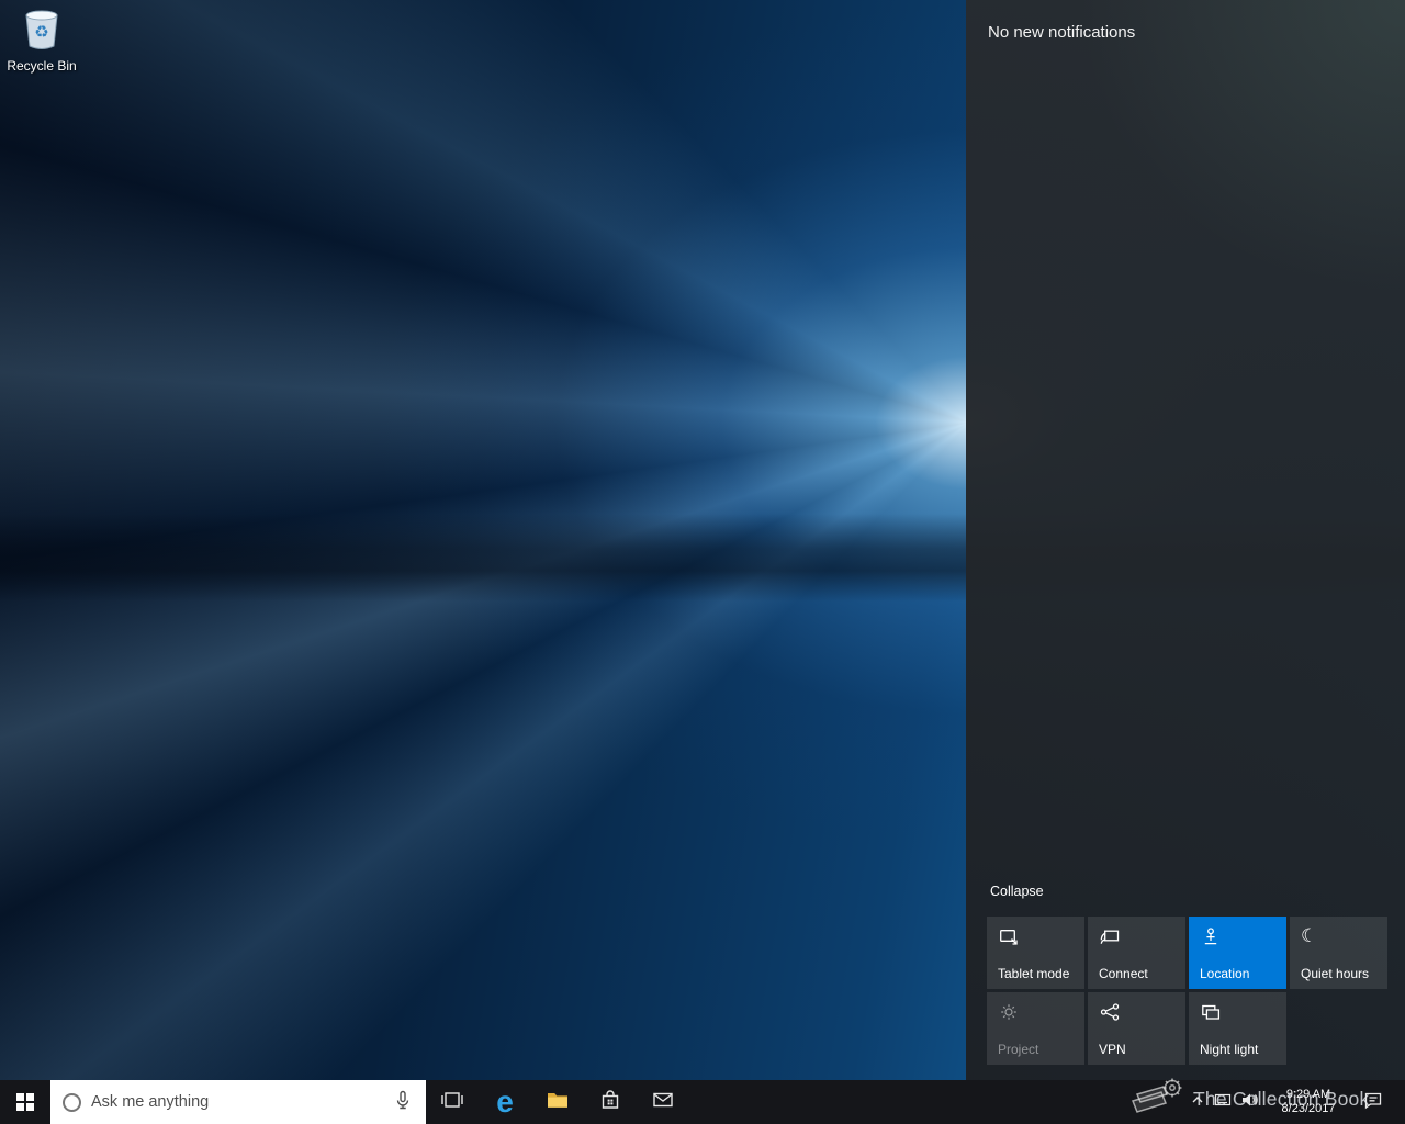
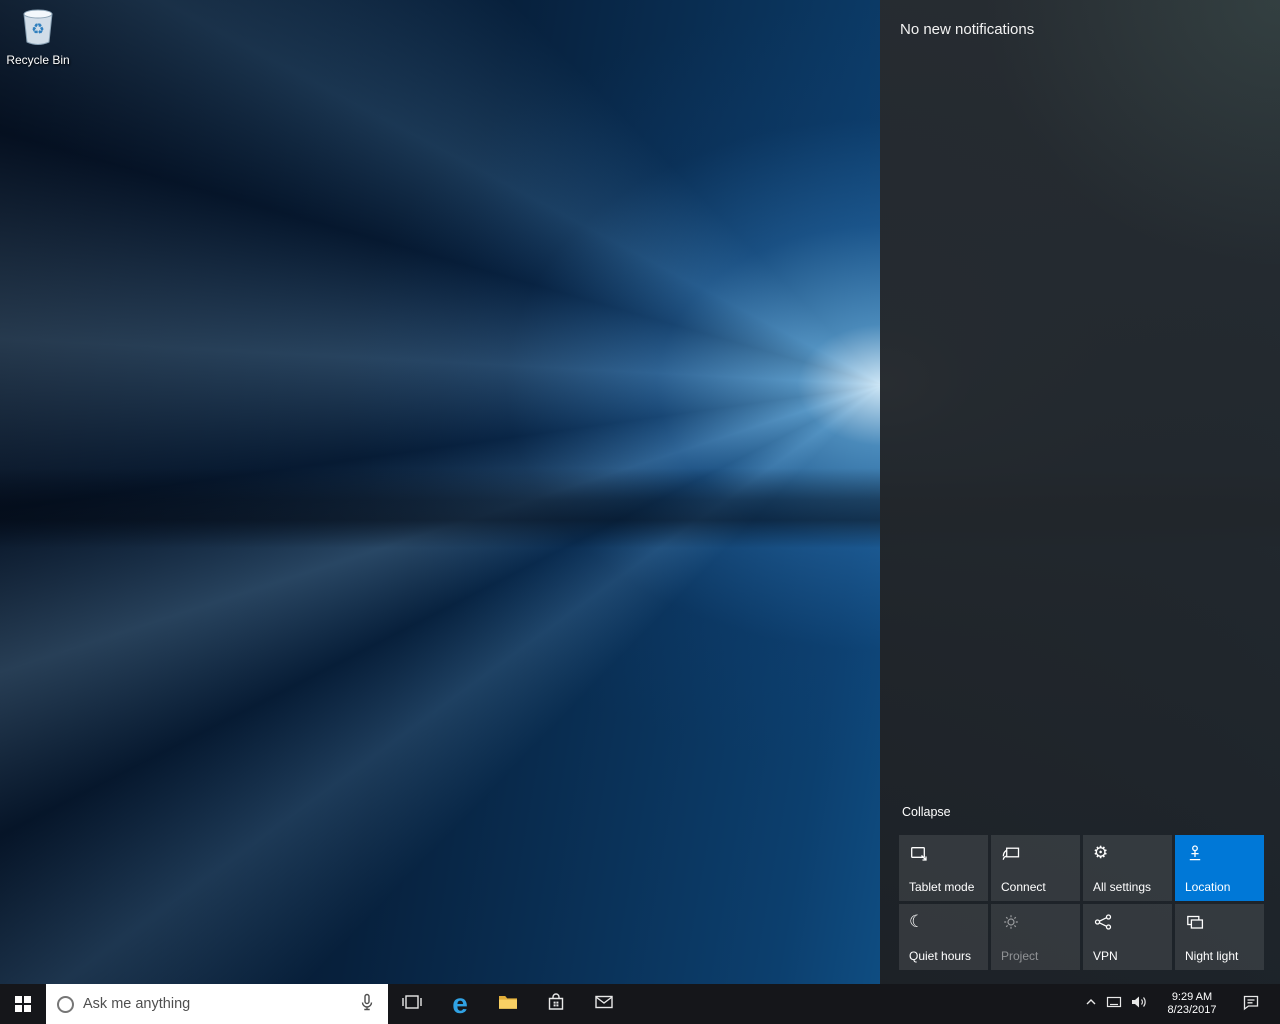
  ♻
  Recycle Bin
  No new notifications
  Collapse
  Tablet mode
  Connect
+ ⚙
+ All settings
  Location
  ☾
  Quiet hours
  Project
  VPN
  Night light
  Ask me anything
  e
  9:29 AM
  8/23/2017
- The Collection Book
